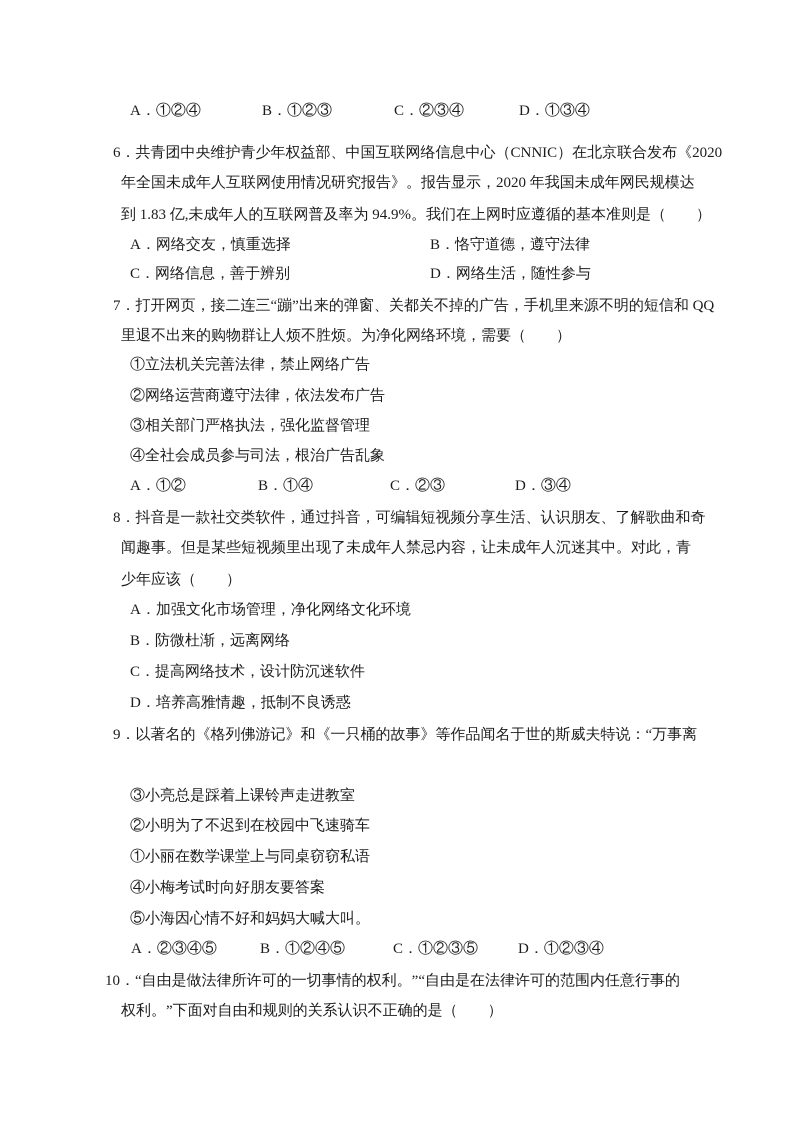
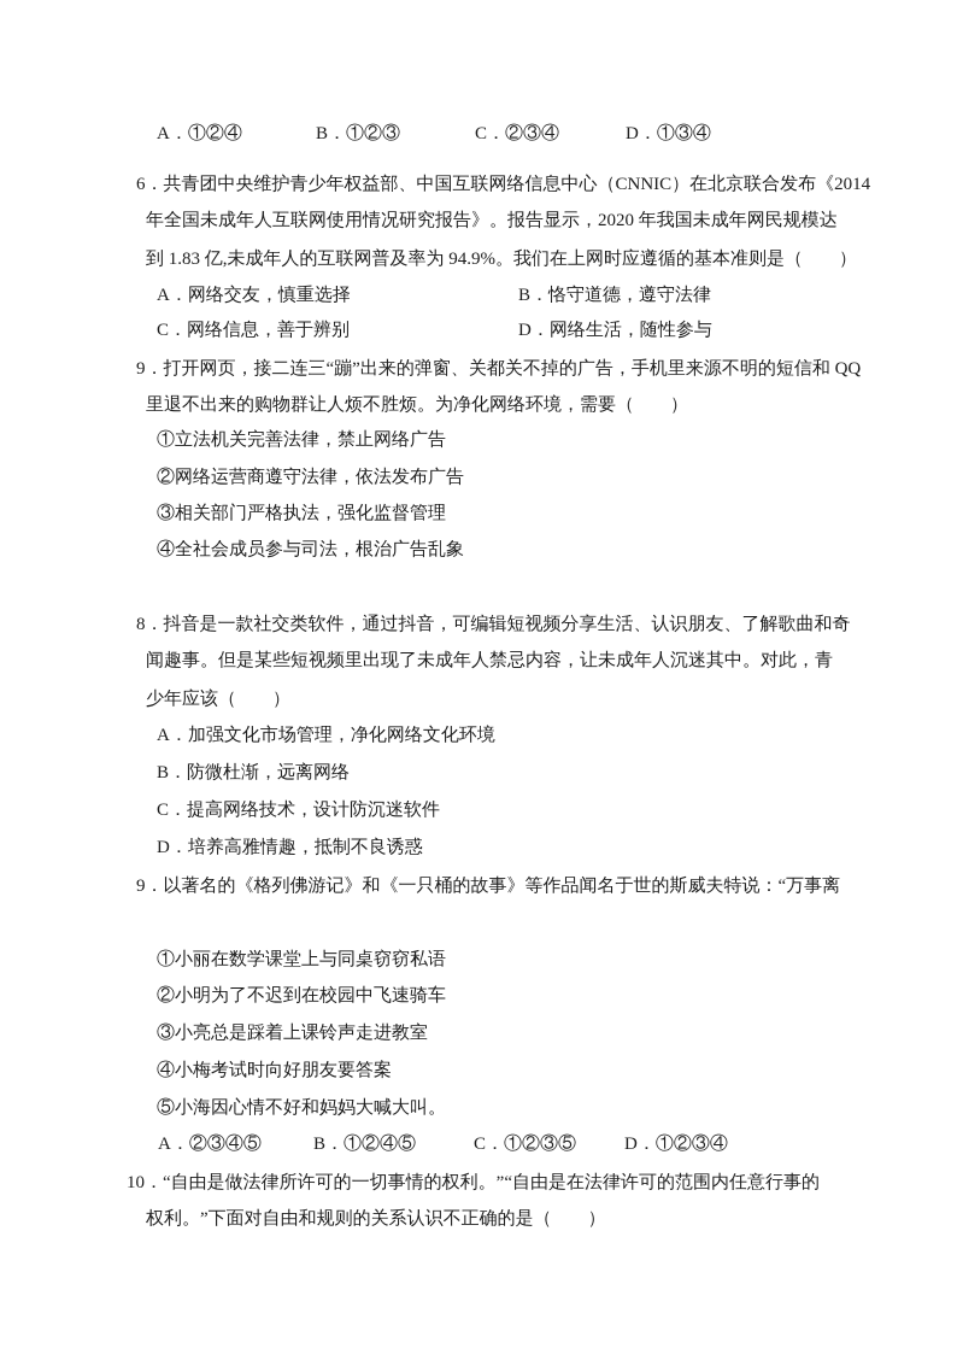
  A．①②④
  B．①②③
  C．②③④
  D．①③④
- 6．共青团中央维护青少年权益部、中国互联网络信息中心（CNNIC）在北京联合发布《2020
+ 6．共青团中央维护青少年权益部、中国互联网络信息中心（CNNIC）在北京联合发布《2014
  年全国未成年人互联网使用情况研究报告》。报告显示，2020 年我国未成年网民规模达
  到 1.83 亿,未成年人的互联网普及率为 94.9%。我们在上网时应遵循的基本准则是（ ）
  A．网络交友，慎重选择
  B．恪守道德，遵守法律
  C．网络信息，善于辨别
  D．网络生活，随性参与
- 7．打开网页，接二连三“蹦”出来的弹窗、关都关不掉的广告，手机里来源不明的短信和 QQ
+ 9．打开网页，接二连三“蹦”出来的弹窗、关都关不掉的广告，手机里来源不明的短信和 QQ
  里退不出来的购物群让人烦不胜烦。为净化网络环境，需要（ ）
  ①立法机关完善法律，禁止网络广告
  ②网络运营商遵守法律，依法发布广告
  ③相关部门严格执法，强化监督管理
  ④全社会成员参与司法，根治广告乱象
- A．①②
- B．①④
- C．②③
- D．③④
  8．抖音是一款社交类软件，通过抖音，可编辑短视频分享生活、认识朋友、了解歌曲和奇
  闻趣事。但是某些短视频里出现了未成年人禁忌内容，让未成年人沉迷其中。对此，青
  少年应该（ ）
  A．加强文化市场管理，净化网络文化环境
  B．防微杜渐，远离网络
  C．提高网络技术，设计防沉迷软件
  D．培养高雅情趣，抵制不良诱惑
  9．以著名的《格列佛游记》和《一只桶的故事》等作品闻名于世的斯威夫特说：“万事离
- ③小亮总是踩着上课铃声走进教室
+ ①小丽在数学课堂上与同桌窃窃私语
  ②小明为了不迟到在校园中飞速骑车
- ①小丽在数学课堂上与同桌窃窃私语
+ ③小亮总是踩着上课铃声走进教室
  ④小梅考试时向好朋友要答案
  ⑤小海因心情不好和妈妈大喊大叫。
  A．②③④⑤
  B．①②④⑤
  C．①②③⑤
  D．①②③④
  10．“自由是做法律所许可的一切事情的权利。”“自由是在法律许可的范围内任意行事的
  权利。”下面对自由和规则的关系认识不正确的是（ ）
